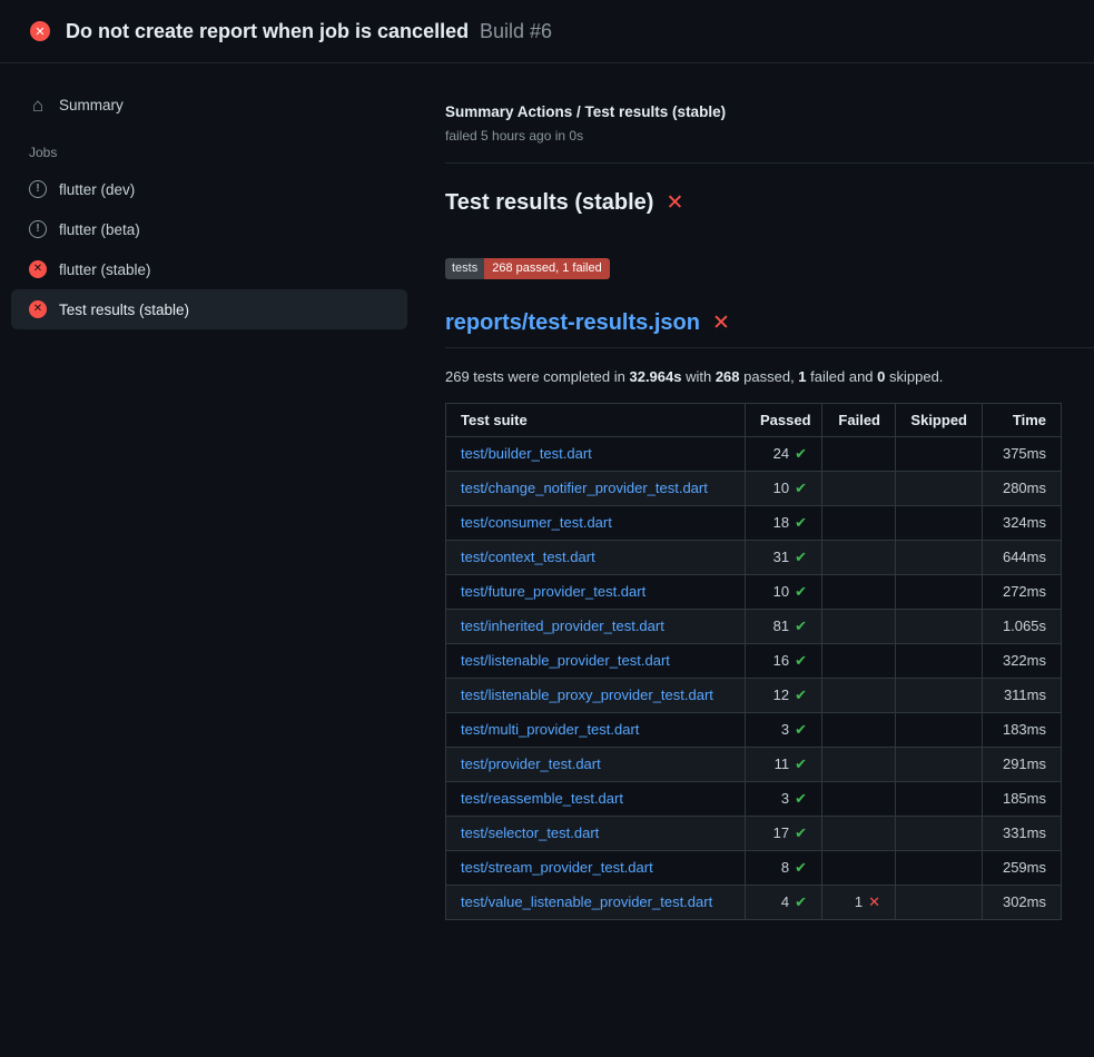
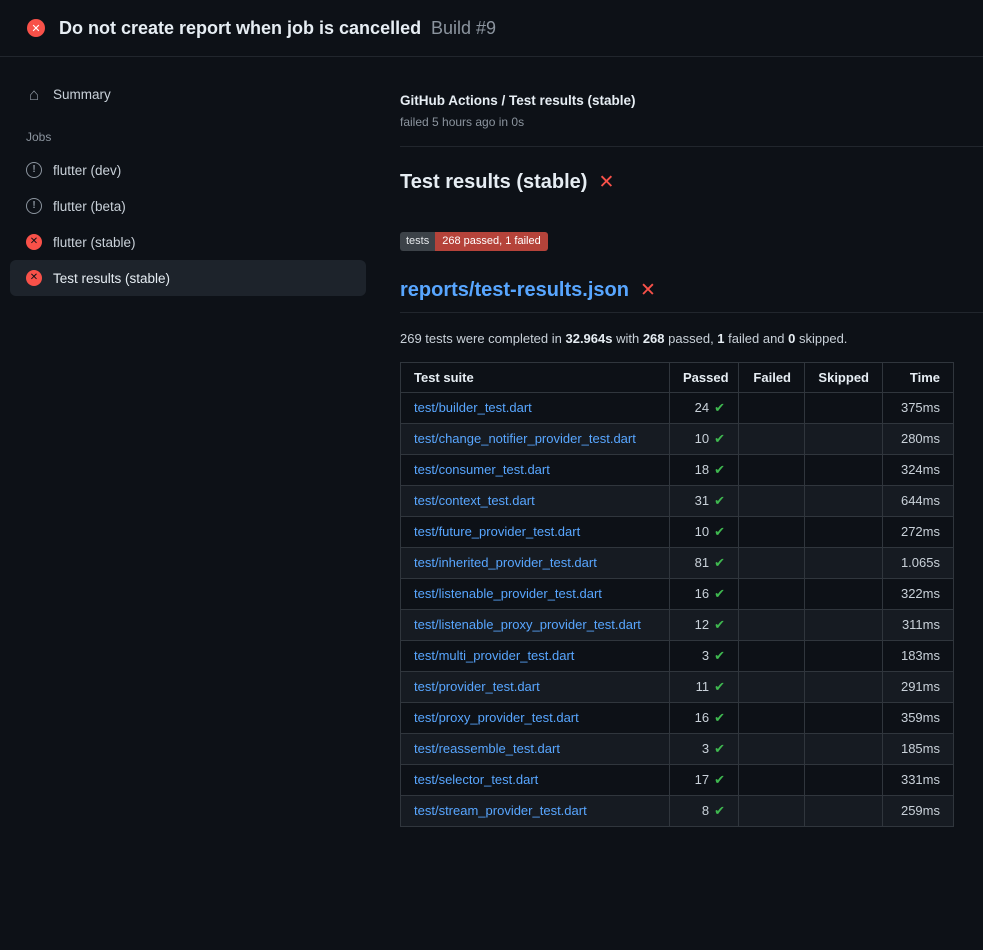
  ✕
- Do not create report when job is cancelled Build #6
+ Do not create report when job is cancelled Build #9
  ⌂
  Summary
  Jobs
  !
  flutter (dev)
  !
  flutter (beta)
  ✕
  flutter (stable)
  ✕
  Test results (stable)
- Summary Actions / Test results (stable)
+ GitHub Actions / Test results (stable)
  failed 5 hours ago in 0s
  Test results (stable)
  ✕
  tests
  268 passed, 1 failed
  reports/test-results.json
  ✕
  269 tests were completed in 32.964s with 268 passed, 1 failed and 0 skipped.
  Test suite	Passed	Failed	Skipped	Time
  test/builder_test.dart	24 ✔			375ms
  test/change_notifier_provider_test.dart	10 ✔			280ms
  test/consumer_test.dart	18 ✔			324ms
  test/context_test.dart	31 ✔			644ms
  test/future_provider_test.dart	10 ✔			272ms
  test/inherited_provider_test.dart	81 ✔			1.065s
  test/listenable_provider_test.dart	16 ✔			322ms
  test/listenable_proxy_provider_test.dart	12 ✔			311ms
  test/multi_provider_test.dart	3 ✔			183ms
  test/provider_test.dart	11 ✔			291ms
+ test/proxy_provider_test.dart	16 ✔			359ms
  test/reassemble_test.dart	3 ✔			185ms
  test/selector_test.dart	17 ✔			331ms
  test/stream_provider_test.dart	8 ✔			259ms
- test/value_listenable_provider_test.dart	4 ✔	1 ✕		302ms
